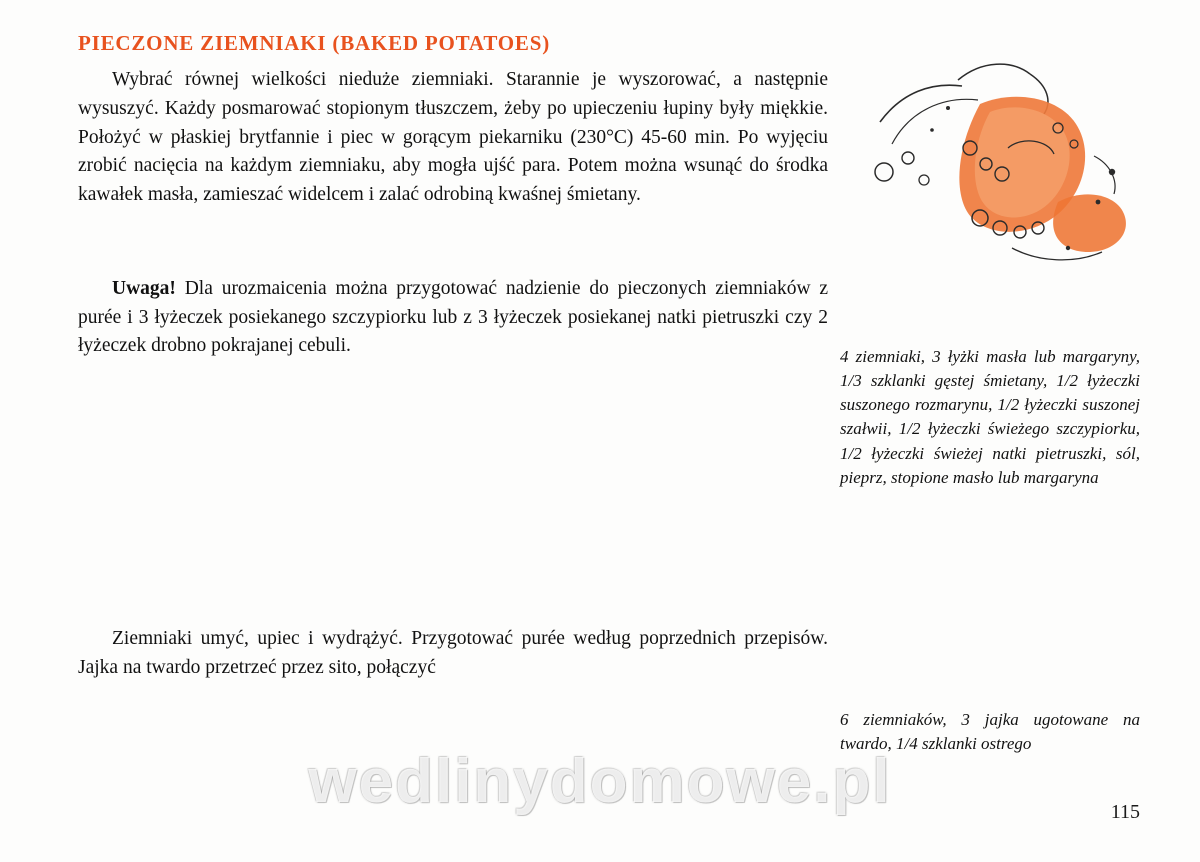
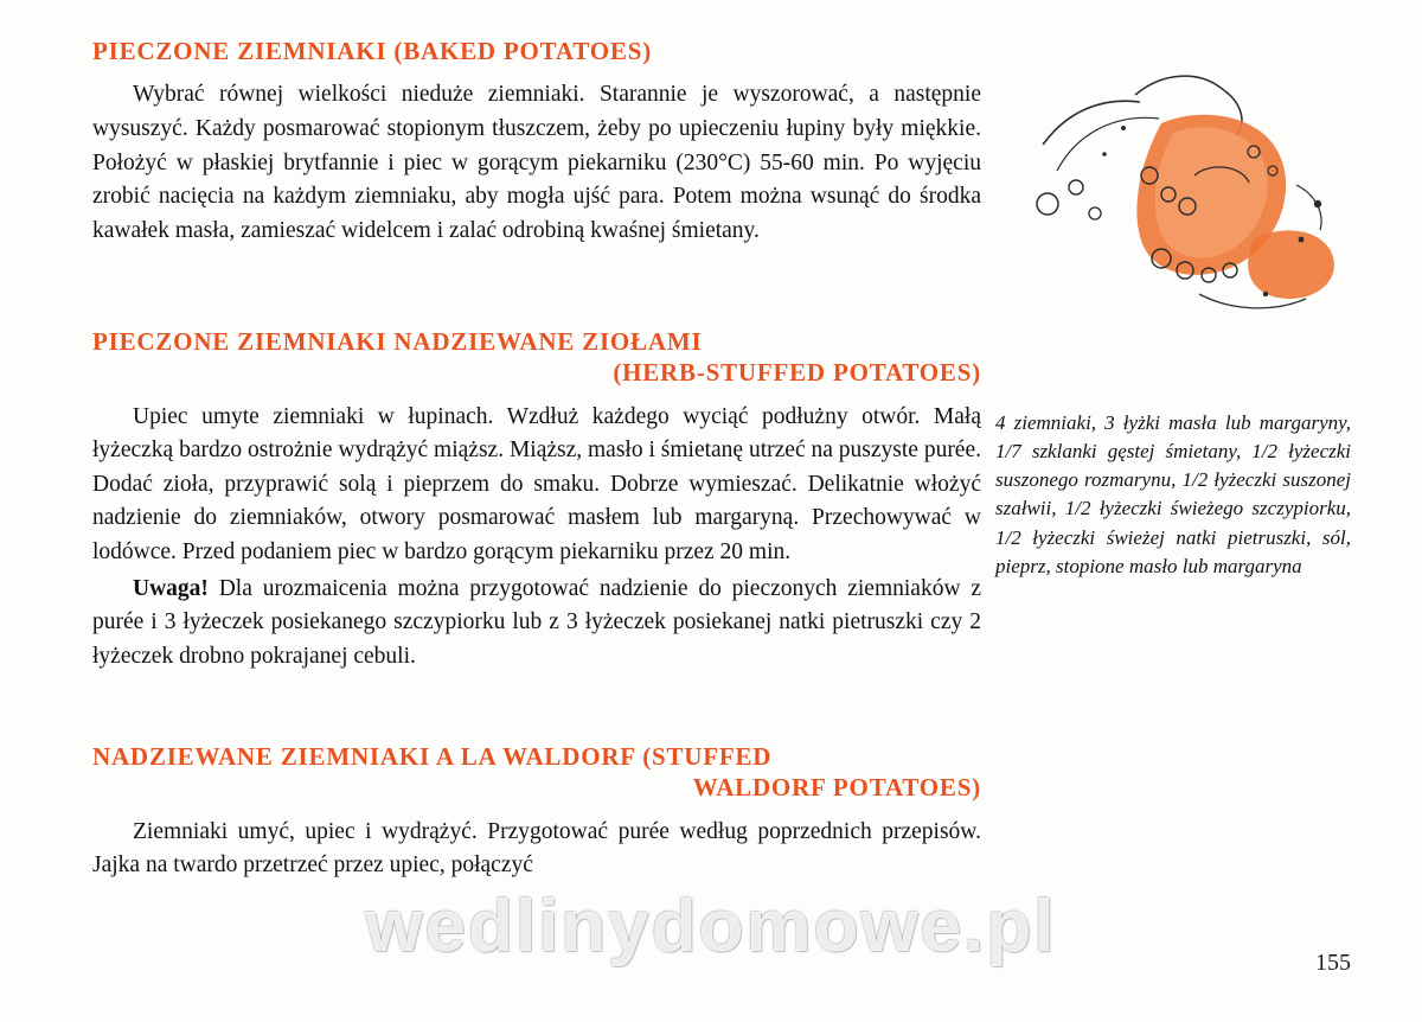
  PIECZONE ZIEMNIAKI (BAKED POTATOES)
- Wybrać równej wielkości nieduże ziemniaki. Starannie je wyszorować, a następnie wysuszyć. Każdy posmarować stopionym tłuszczem, żeby po upieczeniu łupiny były miękkie. Położyć w płaskiej brytfannie i piec w gorącym piekarniku (230°C) 45-60 min. Po wyjęciu zrobić nacięcia na każdym ziemniaku, aby mogła ujść para. Potem można wsunąć do środka kawałek masła, zamieszać widelcem i zalać odrobiną kwaśnej śmietany.
+ Wybrać równej wielkości nieduże ziemniaki. Starannie je wyszorować, a następnie wysuszyć. Każdy posmarować stopionym tłuszczem, żeby po upieczeniu łupiny były miękkie. Położyć w płaskiej brytfannie i piec w gorącym piekarniku (230°C) 55-60 min. Po wyjęciu zrobić nacięcia na każdym ziemniaku, aby mogła ujść para. Potem można wsunąć do środka kawałek masła, zamieszać widelcem i zalać odrobiną kwaśnej śmietany.
+ PIECZONE ZIEMNIAKI NADZIEWANE ZIOŁAMI
+ (HERB-STUFFED POTATOES)
+ Upiec umyte ziemniaki w łupinach. Wzdłuż każdego wyciąć podłużny otwór. Małą łyżeczką bardzo ostrożnie wydrążyć miąższ. Miąższ, masło i śmietanę utrzeć na puszyste purée. Dodać zioła, przyprawić solą i pieprzem do smaku. Dobrze wymieszać. Delikatnie włożyć nadzienie do ziemniaków, otwory posmarować masłem lub margaryną. Przechowywać w lodówce. Przed podaniem piec w bardzo gorącym piekarniku przez 20 min.
  Uwaga! Dla urozmaicenia można przygotować nadzienie do pieczonych ziemniaków z purée i 3 łyżeczek posiekanego szczypiorku lub z 3 łyżeczek posiekanej natki pietruszki czy 2 łyżeczek drobno pokrajanej cebuli.
+ NADZIEWANE ZIEMNIAKI A LA WALDORF (STUFFED
+ WALDORF POTATOES)
- Ziemniaki umyć, upiec i wydrążyć. Przygotować purée według poprzednich przepisów. Jajka na twardo przetrzeć przez sito, połączyć
+ Ziemniaki umyć, upiec i wydrążyć. Przygotować purée według poprzednich przepisów. Jajka na twardo przetrzeć przez upiec, połączyć
- 4 ziemniaki, 3 łyżki masła lub margaryny, 1/3 szklanki gęstej śmietany, 1/2 łyżeczki suszonego rozmarynu, 1/2 łyżeczki suszonej szałwii, 1/2 łyżeczki świeżego szczypiorku, 1/2 łyżeczki świeżej natki pietruszki, sól, pieprz, stopione masło lub margaryna
+ 4 ziemniaki, 3 łyżki masła lub margaryny, 1/7 szklanki gęstej śmietany, 1/2 łyżeczki suszonego rozmarynu, 1/2 łyżeczki suszonej szałwii, 1/2 łyżeczki świeżego szczypiorku, 1/2 łyżeczki świeżej natki pietruszki, sól, pieprz, stopione masło lub margaryna
- 6 ziemniaków, 3 jajka ugotowane na twardo, 1/4 szklanki ostrego
  wedlinydomowe.pl
- 115
+ 155
